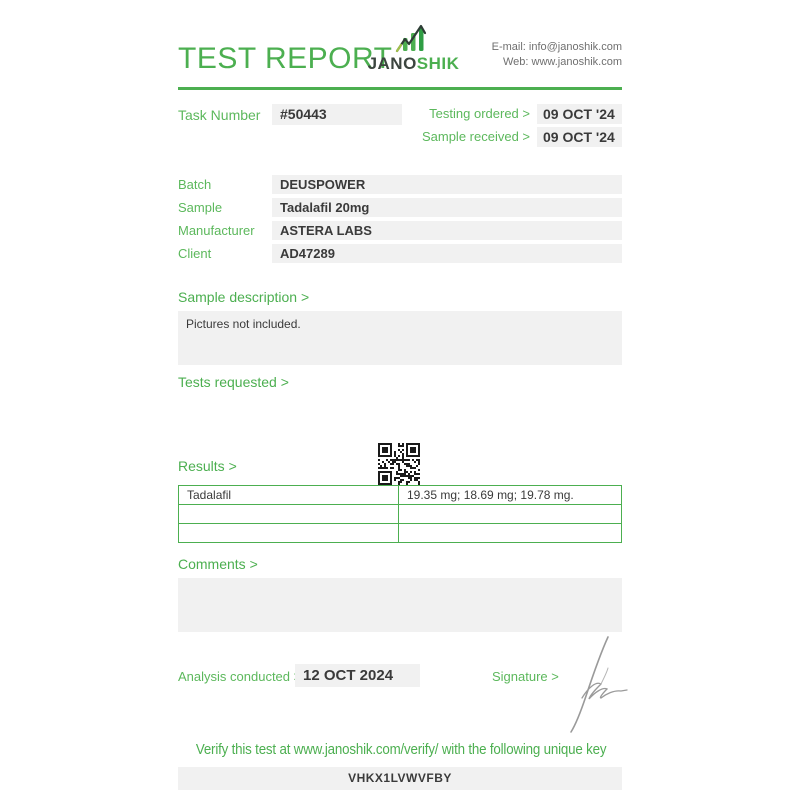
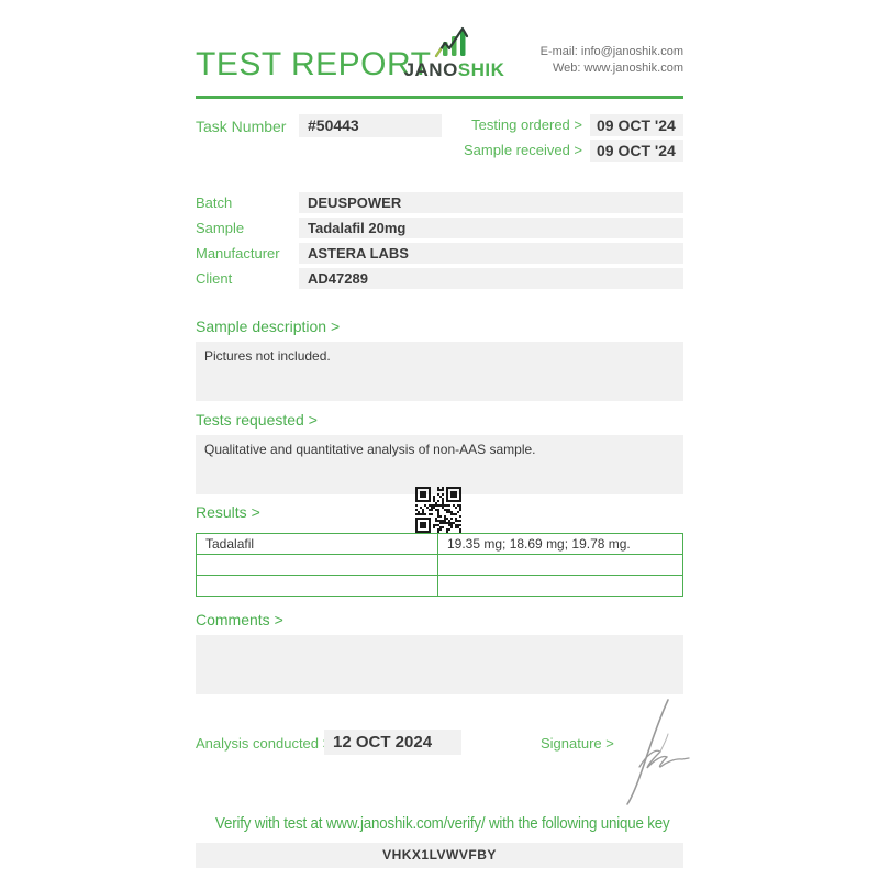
  TEST REPORT
  JANOSHIK
  E-mail: info@janoshik.com
  Web: www.janoshik.com
  Task Number
  #50443
  Testing ordered >
  09 OCT '24
  Sample received >
  09 OCT '24
  Batch
  DEUSPOWER
  Sample
  Tadalafil 20mg
  Manufacturer
  ASTERA LABS
  Client
  AD47289
  Sample description >
  Pictures not included.
  Tests requested >
+ Qualitative and quantitative analysis of non-AAS sample.
  Results >
  Tadalafil	19.35 mg; 18.69 mg; 19.78 mg.
  Comments >
  Analysis conducted
  12 OCT 2024
  Signature >
- Verify this test at www.janoshik.com/verify/ with the following unique key
+ Verify with test at www.janoshik.com/verify/ with the following unique key
  VHKX1LVWVFBY
